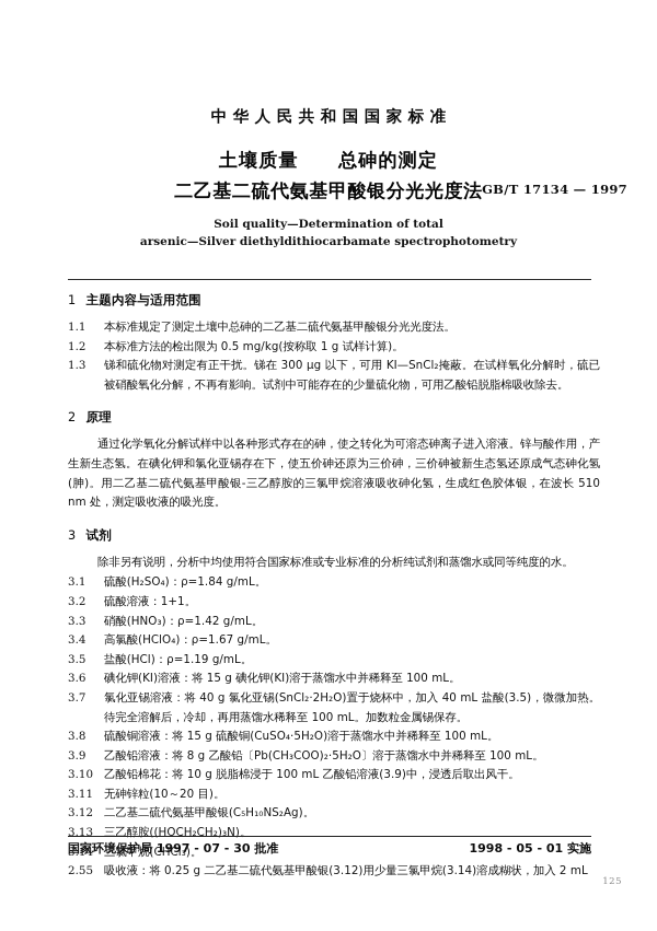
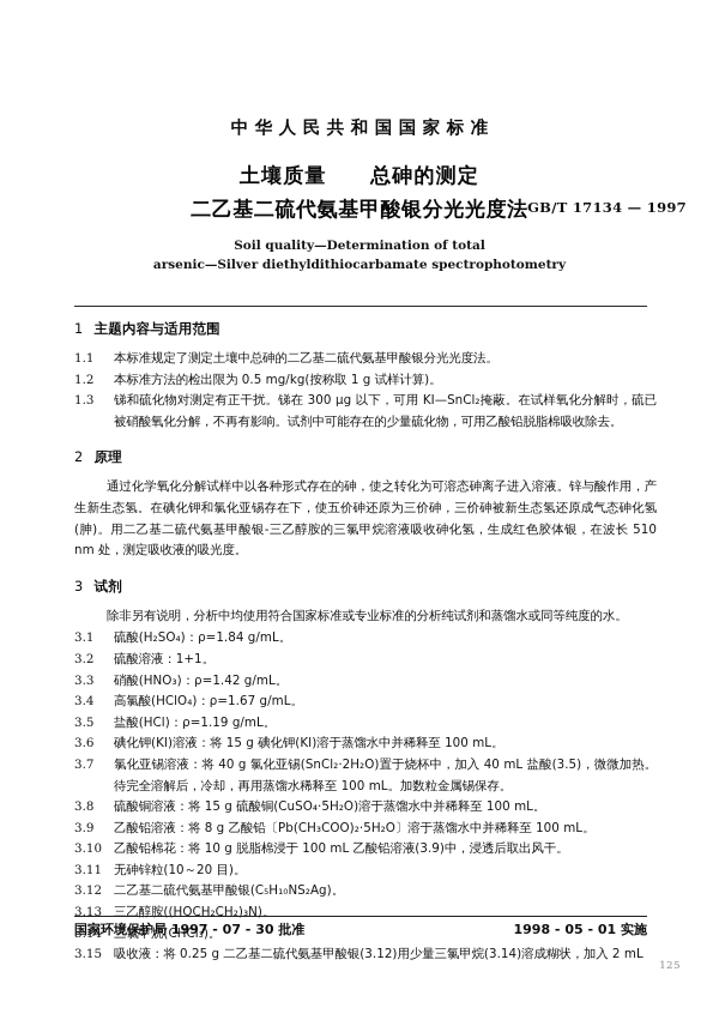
  中华人民共和国国家标准
  土壤质量 总砷的测定
  二乙基二硫代氨基甲酸银分光光度法
  GB/T 17134 — 1997
  Soil quality—Determination of total
  arsenic—Silver diethyldithiocarbamate spectrophotometry
  1 主题内容与适用范围
  1.1 本标准规定了测定土壤中总砷的二乙基二硫代氨基甲酸银分光光度法。
  1.2 本标准方法的检出限为 0.5 mg/kg(按称取 1 g 试样计算)。
  1.3 锑和硫化物对测定有正干扰。锑在 300 μg 以下，可用 KI—SnCl₂掩蔽。在试样氧化分解时，硫已被硝酸氧化分解，不再有影响。试剂中可能存在的少量硫化物，可用乙酸铅脱脂棉吸收除去。
  2 原理
  通过化学氧化分解试样中以各种形式存在的砷，使之转化为可溶态砷离子进入溶液。锌与酸作用，产生新生态氢。在碘化钾和氯化亚锡存在下，使五价砷还原为三价砷，三价砷被新生态氢还原成气态砷化氢(胂)。用二乙基二硫代氨基甲酸银-三乙醇胺的三氯甲烷溶液吸收砷化氢，生成红色胶体银，在波长 510 nm 处，测定吸收液的吸光度。
  3 试剂
  除非另有说明，分析中均使用符合国家标准或专业标准的分析纯试剂和蒸馏水或同等纯度的水。
  3.1 硫酸(H₂SO₄)：ρ=1.84 g/mL。
  3.2 硫酸溶液：1+1。
  3.3 硝酸(HNO₃)：ρ=1.42 g/mL。
  3.4 高氯酸(HClO₄)：ρ=1.67 g/mL。
  3.5 盐酸(HCl)：ρ=1.19 g/mL。
  3.6 碘化钾(KI)溶液：将 15 g 碘化钾(KI)溶于蒸馏水中并稀释至 100 mL。
  3.7 氯化亚锡溶液：将 40 g 氯化亚锡(SnCl₂·2H₂O)置于烧杯中，加入 40 mL 盐酸(3.5)，微微加热。待完全溶解后，冷却，再用蒸馏水稀释至 100 mL。加数粒金属锡保存。
  3.8 硫酸铜溶液：将 15 g 硫酸铜(CuSO₄·5H₂O)溶于蒸馏水中并稀释至 100 mL。
  3.9 乙酸铅溶液：将 8 g 乙酸铅〔Pb(CH₃COO)₂·5H₂O〕溶于蒸馏水中并稀释至 100 mL。
  3.10 乙酸铅棉花：将 10 g 脱脂棉浸于 100 mL 乙酸铅溶液(3.9)中，浸透后取出风干。
  3.11 无砷锌粒(10～20 目)。
  3.12 二乙基二硫代氨基甲酸银(C₅H₁₀NS₂Ag)。
  3.13 三乙醇胺((HOCH₂CH₂)₃N)。
  3.14 三氯甲烷(CHCl₃)。
- 2.55 吸收液：将 0.25 g 二乙基二硫代氨基甲酸银(3.12)用少量三氯甲烷(3.14)溶成糊状，加入 2 mL
+ 3.15 吸收液：将 0.25 g 二乙基二硫代氨基甲酸银(3.12)用少量三氯甲烷(3.14)溶成糊状，加入 2 mL
  国家环境保护局 1997 - 07 - 30 批准
  1998 - 05 - 01 实施
  125
